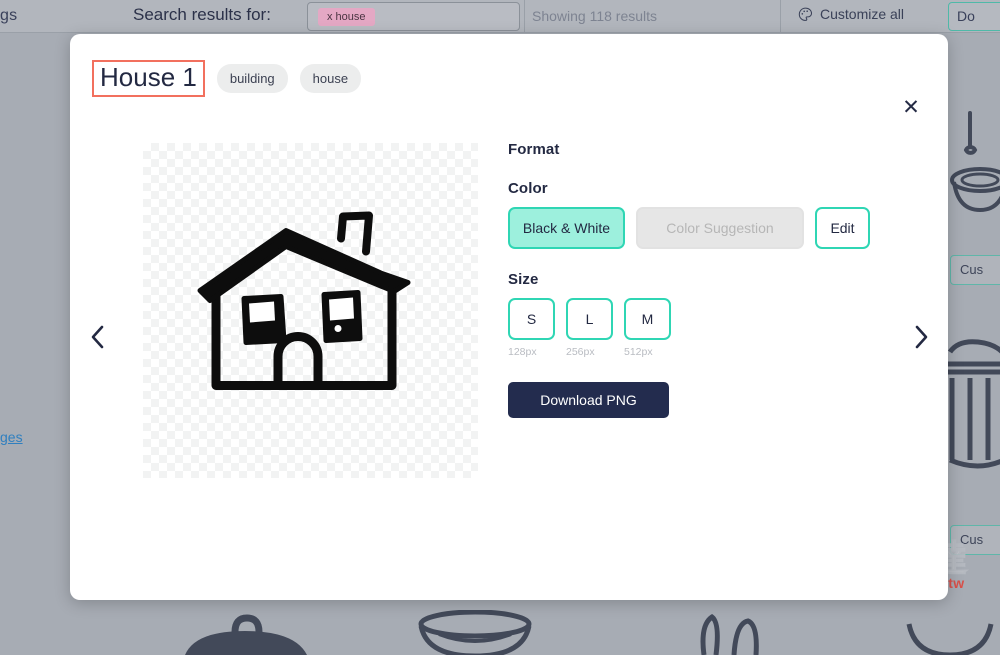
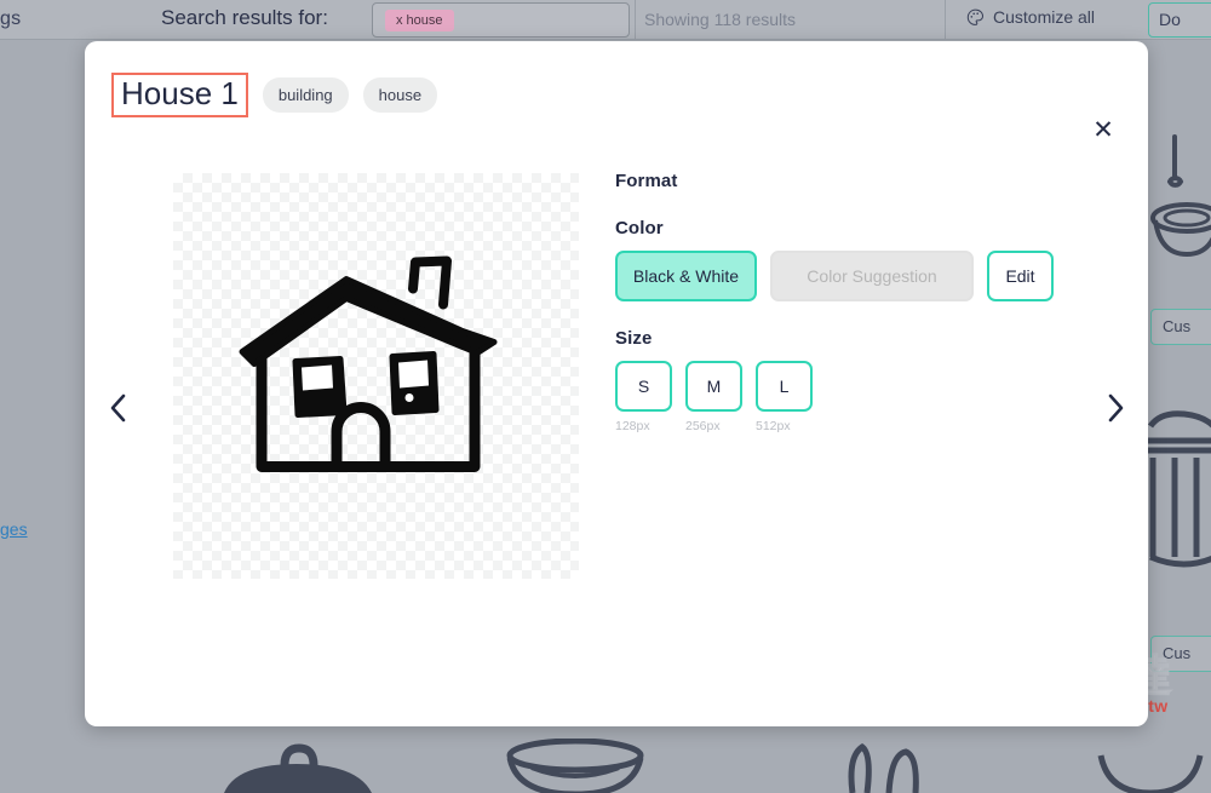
  gs
  Search results for:
  x house
  Showing 118 results
  Customize all
  Do
  ges
  Cus
  Cus
  ✕
  House 1
  building
  house
  Format
  Color
  Black & White
  Color Suggestion
  Edit
  Size
  S
  128px
- L
+ M
  256px
- M
+ L
  512px
- Download PNG
